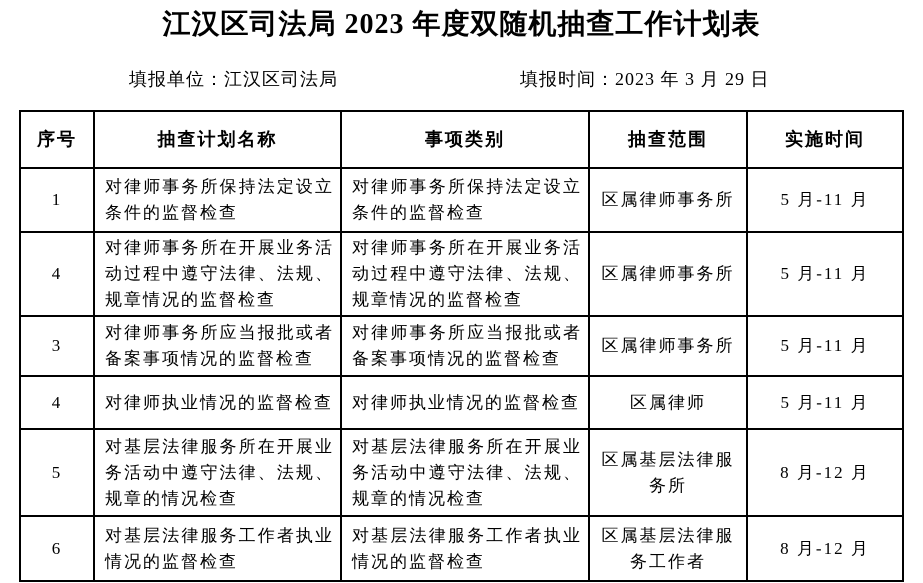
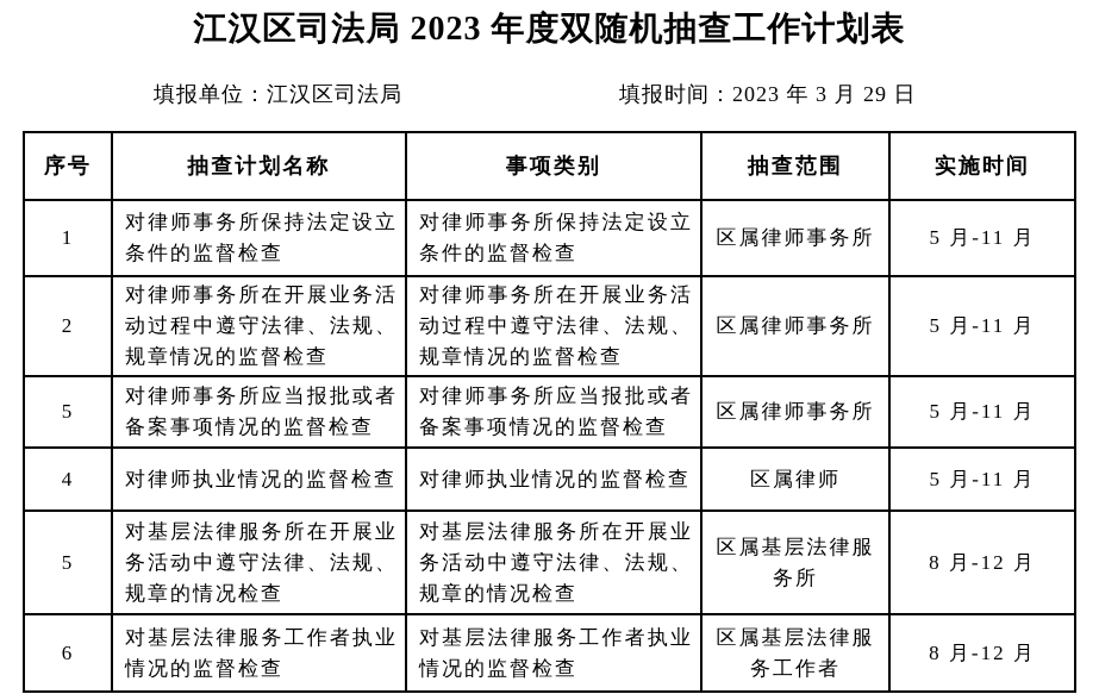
  江汉区司法局 2023 年度双随机抽查工作计划表
  填报单位：江汉区司法局
  填报时间：2023 年 3 月 29 日
  序号	抽查计划名称	事项类别	抽查范围	实施时间
  1	对律师事务所保持法定设立条件的监督检查	对律师事务所保持法定设立条件的监督检查	区属律师事务所	5 月-11 月
- 4	对律师事务所在开展业务活动过程中遵守法律、法规、规章情况的监督检查	对律师事务所在开展业务活动过程中遵守法律、法规、规章情况的监督检查	区属律师事务所	5 月-11 月
+ 2	对律师事务所在开展业务活动过程中遵守法律、法规、规章情况的监督检查	对律师事务所在开展业务活动过程中遵守法律、法规、规章情况的监督检查	区属律师事务所	5 月-11 月
- 3	对律师事务所应当报批或者备案事项情况的监督检查	对律师事务所应当报批或者备案事项情况的监督检查	区属律师事务所	5 月-11 月
+ 5	对律师事务所应当报批或者备案事项情况的监督检查	对律师事务所应当报批或者备案事项情况的监督检查	区属律师事务所	5 月-11 月
  4	对律师执业情况的监督检查	对律师执业情况的监督检查	区属律师	5 月-11 月
  5	对基层法律服务所在开展业务活动中遵守法律、法规、规章的情况检查	对基层法律服务所在开展业务活动中遵守法律、法规、规章的情况检查	区属基层法律服务所	8 月-12 月
  6	对基层法律服务工作者执业情况的监督检查	对基层法律服务工作者执业情况的监督检查	区属基层法律服务工作者	8 月-12 月
